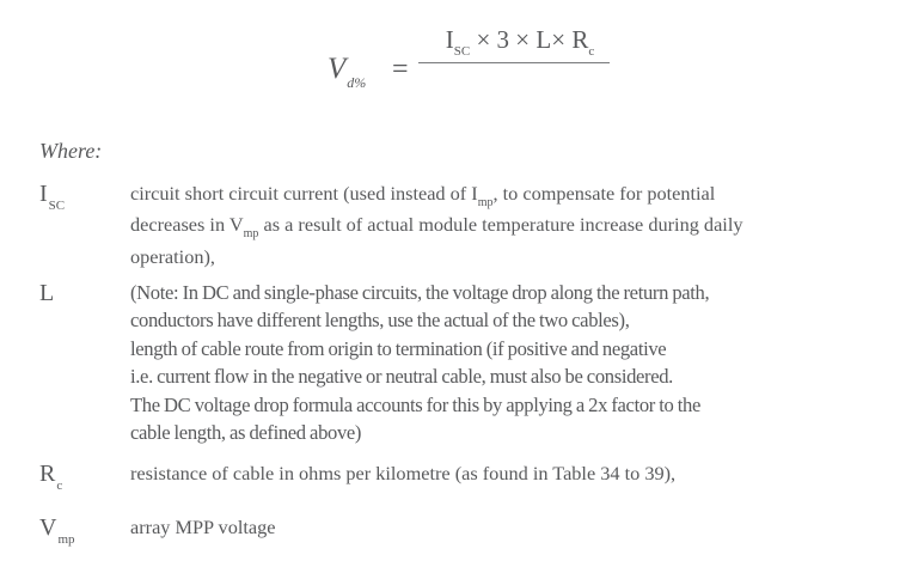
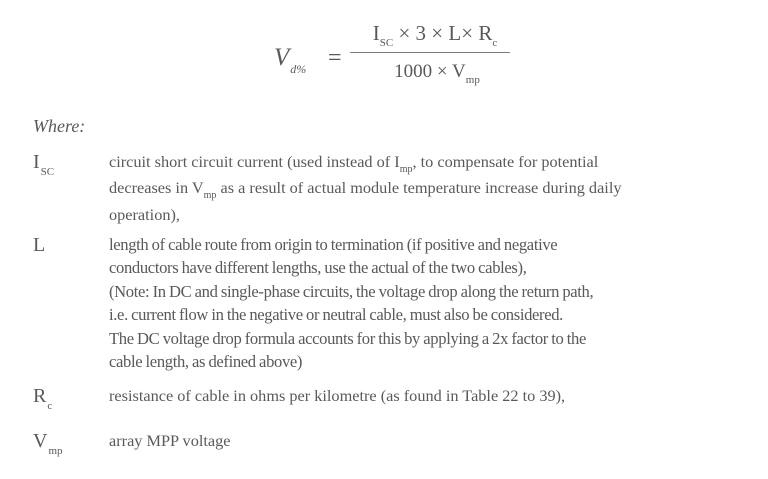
  Vd%
  =
  ISC × 3 × L× Rc
+ 1000 × Vmp
  Where:
  ISC
  circuit short circuit current (used instead of Imp, to compensate for potential
  decreases in Vmp as a result of actual module temperature increase during daily
  operation),
  L
- (Note: In DC and single-phase circuits, the voltage drop along the return path,
+ length of cable route from origin to termination (if positive and negative
  conductors have different lengths, use the actual of the two cables),
- length of cable route from origin to termination (if positive and negative
+ (Note: In DC and single-phase circuits, the voltage drop along the return path,
  i.e. current flow in the negative or neutral cable, must also be considered.
  The DC voltage drop formula accounts for this by applying a 2x factor to the
  cable length, as defined above)
  Rc
- resistance of cable in ohms per kilometre (as found in Table 34 to 39),
+ resistance of cable in ohms per kilometre (as found in Table 22 to 39),
  Vmp
  array MPP voltage
